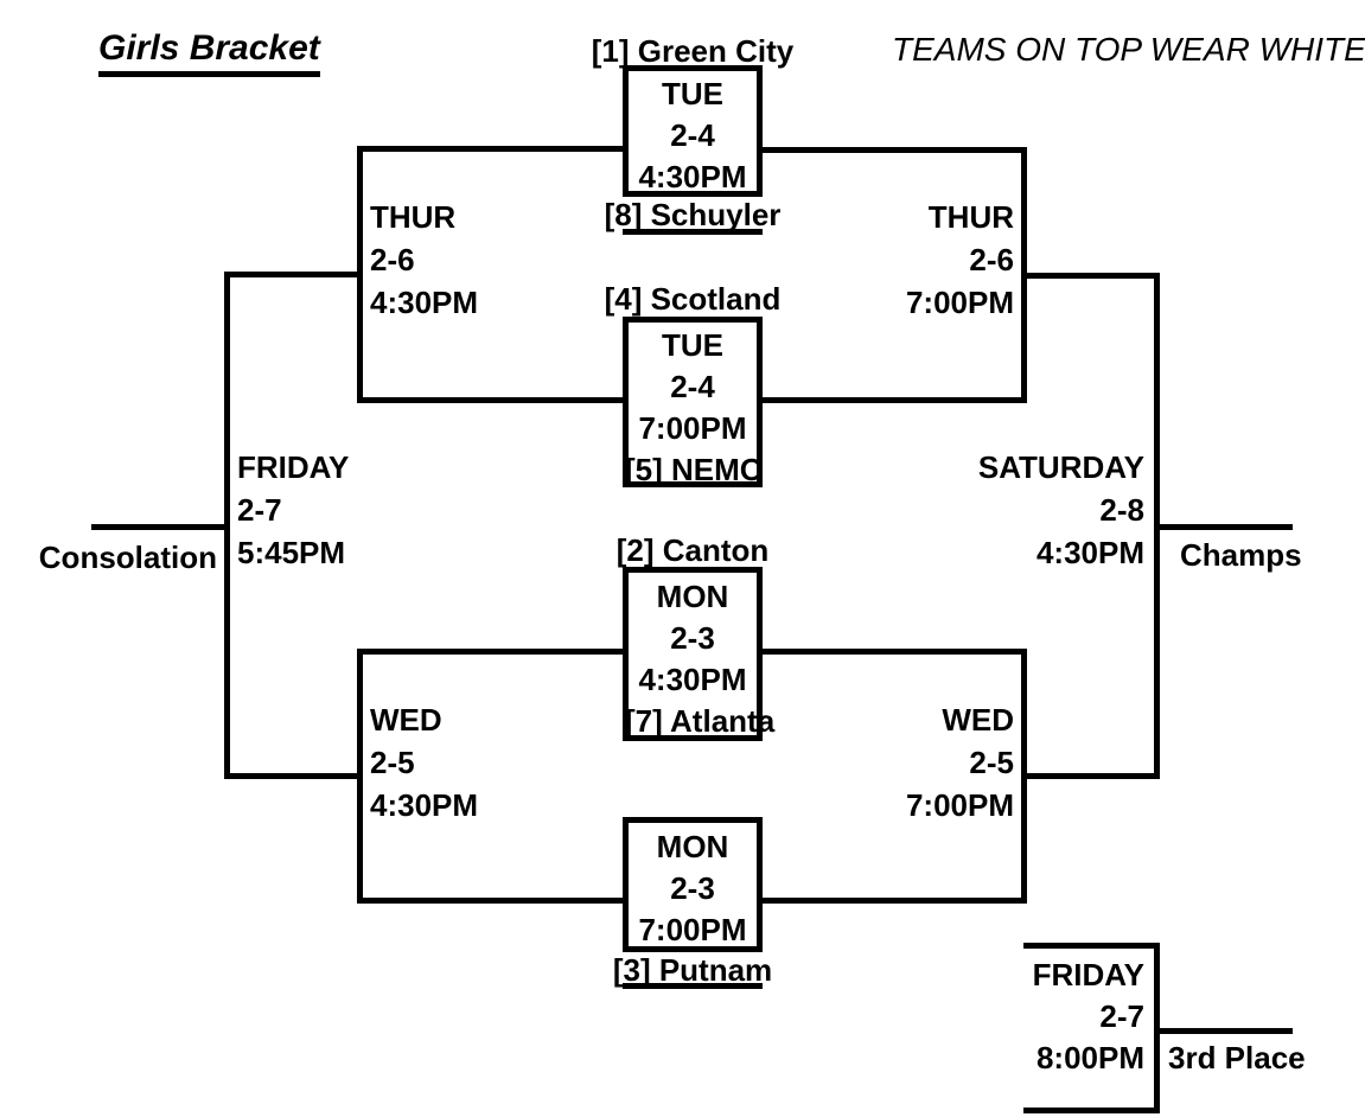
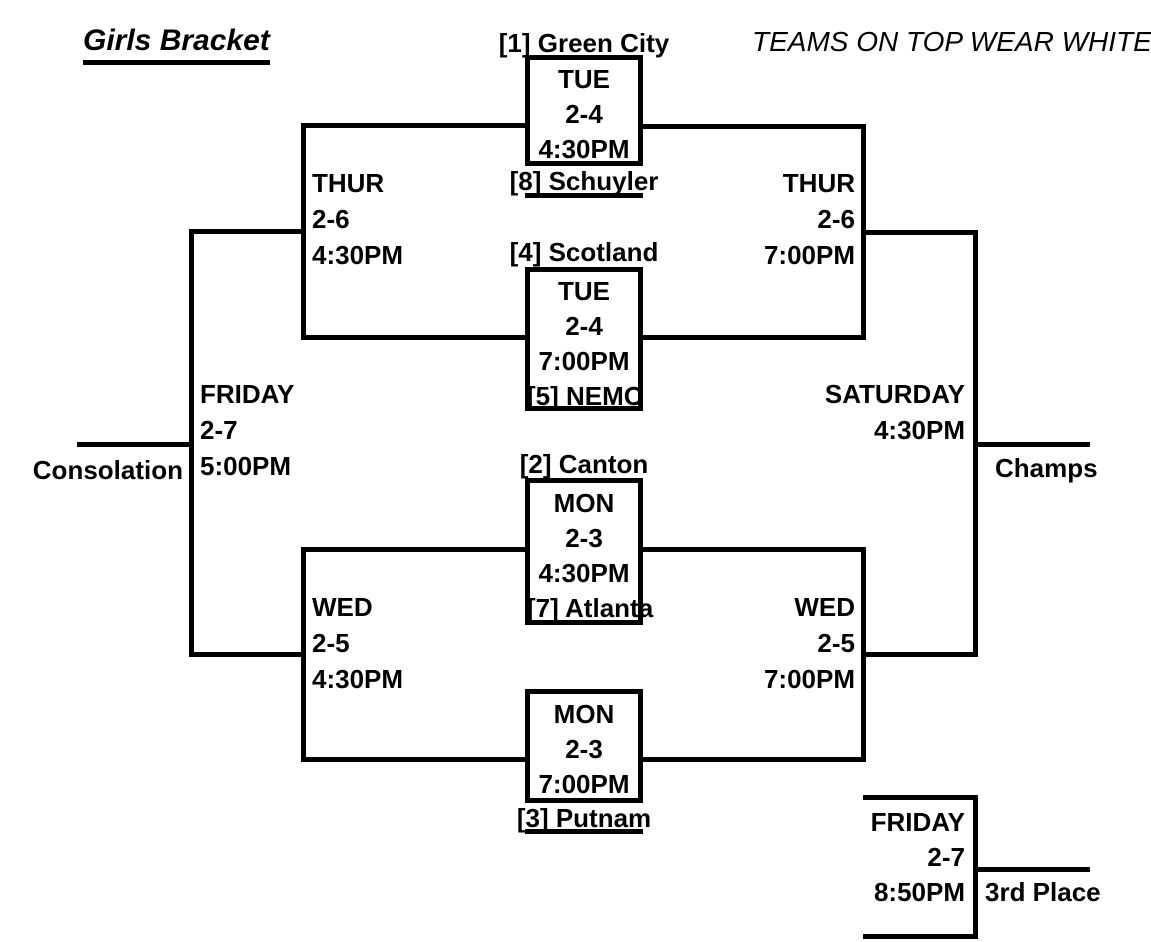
  Girls Bracket
  TEAMS ON TOP WEAR WHITE
  [1] Green City
  TUE
  2-4
  4:30PM
  [8] Schuyler
  [4] Scotland
  TUE
  2-4
  7:00PM
  [5] NEMO
  [2] Canton
  MON
  2-3
  4:30PM
  [7] Atlanta
  MON
  2-3
  7:00PM
  [3] Putnam
  THUR
  2-6
  4:30PM
  THUR
  2-6
  7:00PM
  WED
  2-5
  4:30PM
  WED
  2-5
  7:00PM
  FRIDAY
  2-7
- 5:45PM
+ 5:00PM
  Consolation
  SATURDAY
- 2-8
  4:30PM
  Champs
  FRIDAY
  2-7
- 8:00PM
+ 8:50PM
  3rd Place
